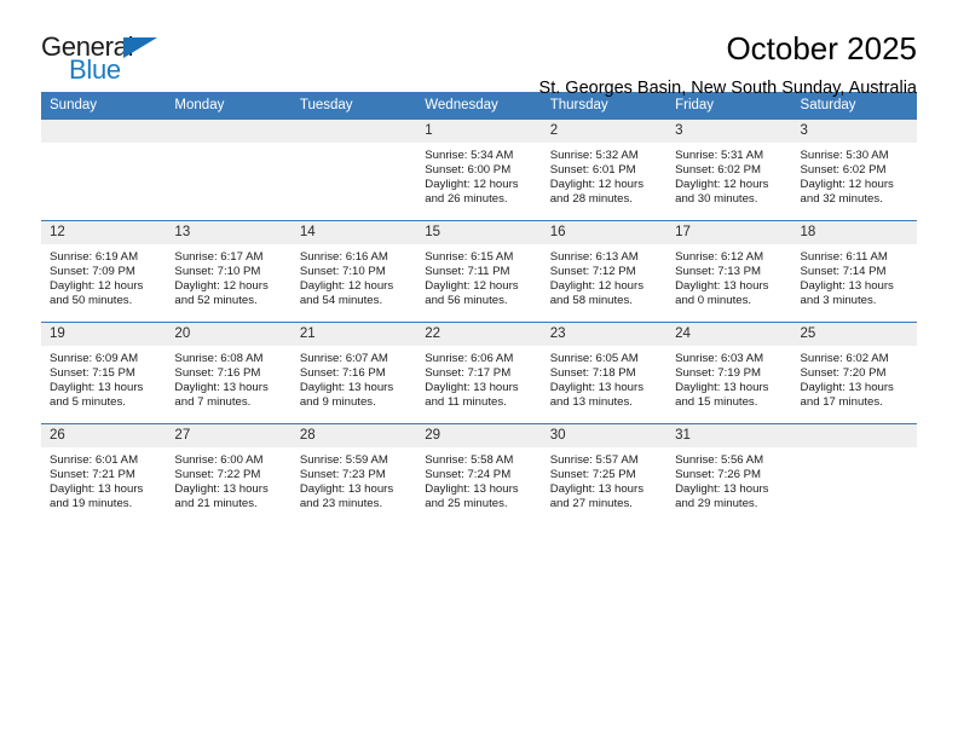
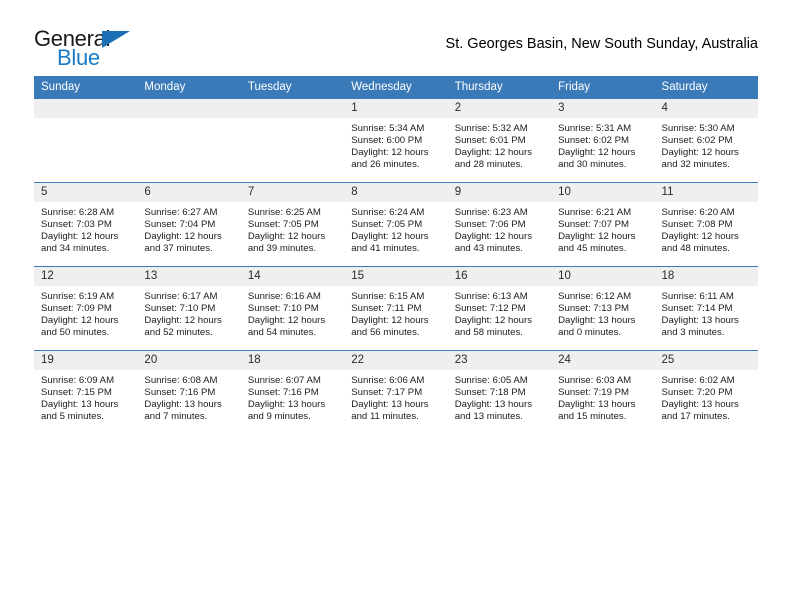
  General
  Blue
- October 2025
  St. Georges Basin, New South Sunday, Australia
  Sunday	Monday	Tuesday	Wednesday	Thursday	Friday	Saturday
- 			1Sunrise: 5:34 AMSunset: 6:00 PMDaylight: 12 hoursand 26 minutes.	2Sunrise: 5:32 AMSunset: 6:01 PMDaylight: 12 hoursand 28 minutes.	3Sunrise: 5:31 AMSunset: 6:02 PMDaylight: 12 hoursand 30 minutes.	3Sunrise: 5:30 AMSunset: 6:02 PMDaylight: 12 hoursand 32 minutes.
+ 			1Sunrise: 5:34 AMSunset: 6:00 PMDaylight: 12 hoursand 26 minutes.	2Sunrise: 5:32 AMSunset: 6:01 PMDaylight: 12 hoursand 28 minutes.	3Sunrise: 5:31 AMSunset: 6:02 PMDaylight: 12 hoursand 30 minutes.	4Sunrise: 5:30 AMSunset: 6:02 PMDaylight: 12 hoursand 32 minutes.
+ 5Sunrise: 6:28 AMSunset: 7:03 PMDaylight: 12 hoursand 34 minutes.	6Sunrise: 6:27 AMSunset: 7:04 PMDaylight: 12 hoursand 37 minutes.	7Sunrise: 6:25 AMSunset: 7:05 PMDaylight: 12 hoursand 39 minutes.	8Sunrise: 6:24 AMSunset: 7:05 PMDaylight: 12 hoursand 41 minutes.	9Sunrise: 6:23 AMSunset: 7:06 PMDaylight: 12 hoursand 43 minutes.	10Sunrise: 6:21 AMSunset: 7:07 PMDaylight: 12 hoursand 45 minutes.	11Sunrise: 6:20 AMSunset: 7:08 PMDaylight: 12 hoursand 48 minutes.
- 12Sunrise: 6:19 AMSunset: 7:09 PMDaylight: 12 hoursand 50 minutes.	13Sunrise: 6:17 AMSunset: 7:10 PMDaylight: 12 hoursand 52 minutes.	14Sunrise: 6:16 AMSunset: 7:10 PMDaylight: 12 hoursand 54 minutes.	15Sunrise: 6:15 AMSunset: 7:11 PMDaylight: 12 hoursand 56 minutes.	16Sunrise: 6:13 AMSunset: 7:12 PMDaylight: 12 hoursand 58 minutes.	17Sunrise: 6:12 AMSunset: 7:13 PMDaylight: 13 hoursand 0 minutes.	18Sunrise: 6:11 AMSunset: 7:14 PMDaylight: 13 hoursand 3 minutes.
+ 12Sunrise: 6:19 AMSunset: 7:09 PMDaylight: 12 hoursand 50 minutes.	13Sunrise: 6:17 AMSunset: 7:10 PMDaylight: 12 hoursand 52 minutes.	14Sunrise: 6:16 AMSunset: 7:10 PMDaylight: 12 hoursand 54 minutes.	15Sunrise: 6:15 AMSunset: 7:11 PMDaylight: 12 hoursand 56 minutes.	16Sunrise: 6:13 AMSunset: 7:12 PMDaylight: 12 hoursand 58 minutes.	10Sunrise: 6:12 AMSunset: 7:13 PMDaylight: 13 hoursand 0 minutes.	18Sunrise: 6:11 AMSunset: 7:14 PMDaylight: 13 hoursand 3 minutes.
- 19Sunrise: 6:09 AMSunset: 7:15 PMDaylight: 13 hoursand 5 minutes.	20Sunrise: 6:08 AMSunset: 7:16 PMDaylight: 13 hoursand 7 minutes.	21Sunrise: 6:07 AMSunset: 7:16 PMDaylight: 13 hoursand 9 minutes.	22Sunrise: 6:06 AMSunset: 7:17 PMDaylight: 13 hoursand 11 minutes.	23Sunrise: 6:05 AMSunset: 7:18 PMDaylight: 13 hoursand 13 minutes.	24Sunrise: 6:03 AMSunset: 7:19 PMDaylight: 13 hoursand 15 minutes.	25Sunrise: 6:02 AMSunset: 7:20 PMDaylight: 13 hoursand 17 minutes.
+ 19Sunrise: 6:09 AMSunset: 7:15 PMDaylight: 13 hoursand 5 minutes.	20Sunrise: 6:08 AMSunset: 7:16 PMDaylight: 13 hoursand 7 minutes.	18Sunrise: 6:07 AMSunset: 7:16 PMDaylight: 13 hoursand 9 minutes.	22Sunrise: 6:06 AMSunset: 7:17 PMDaylight: 13 hoursand 11 minutes.	23Sunrise: 6:05 AMSunset: 7:18 PMDaylight: 13 hoursand 13 minutes.	24Sunrise: 6:03 AMSunset: 7:19 PMDaylight: 13 hoursand 15 minutes.	25Sunrise: 6:02 AMSunset: 7:20 PMDaylight: 13 hoursand 17 minutes.
- 26Sunrise: 6:01 AMSunset: 7:21 PMDaylight: 13 hoursand 19 minutes.	27Sunrise: 6:00 AMSunset: 7:22 PMDaylight: 13 hoursand 21 minutes.	28Sunrise: 5:59 AMSunset: 7:23 PMDaylight: 13 hoursand 23 minutes.	29Sunrise: 5:58 AMSunset: 7:24 PMDaylight: 13 hoursand 25 minutes.	30Sunrise: 5:57 AMSunset: 7:25 PMDaylight: 13 hoursand 27 minutes.	31Sunrise: 5:56 AMSunset: 7:26 PMDaylight: 13 hoursand 29 minutes.
